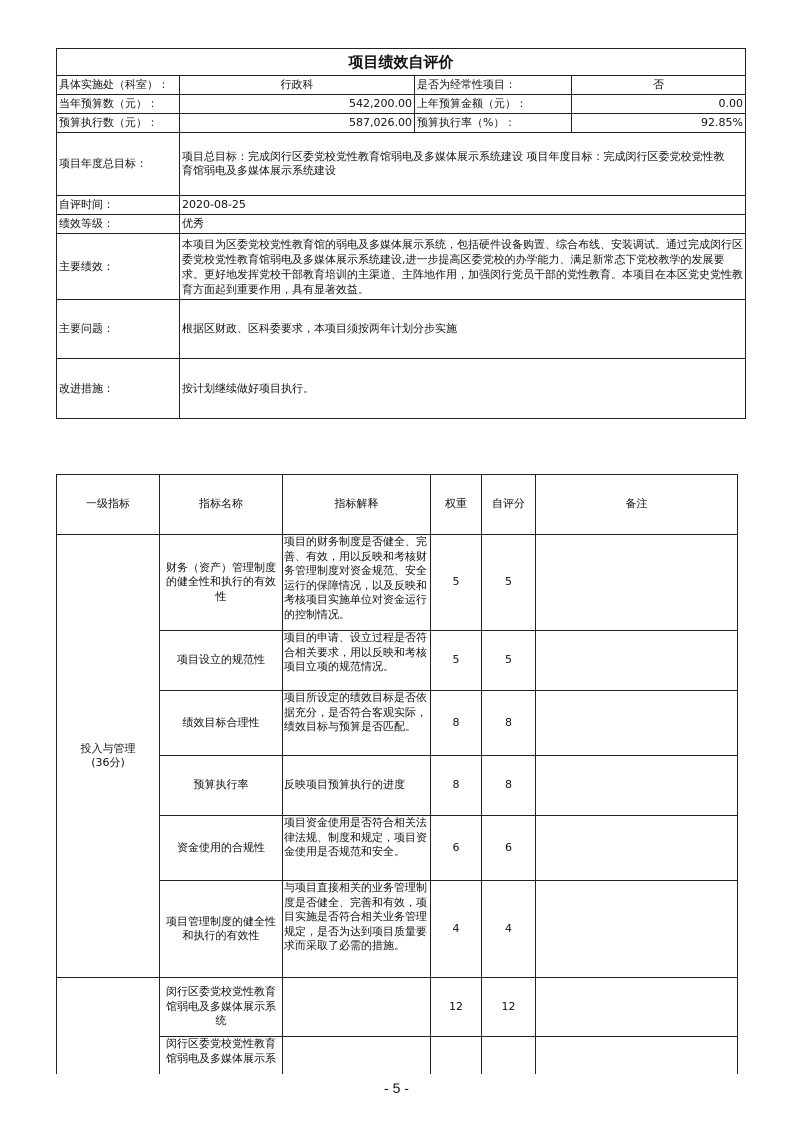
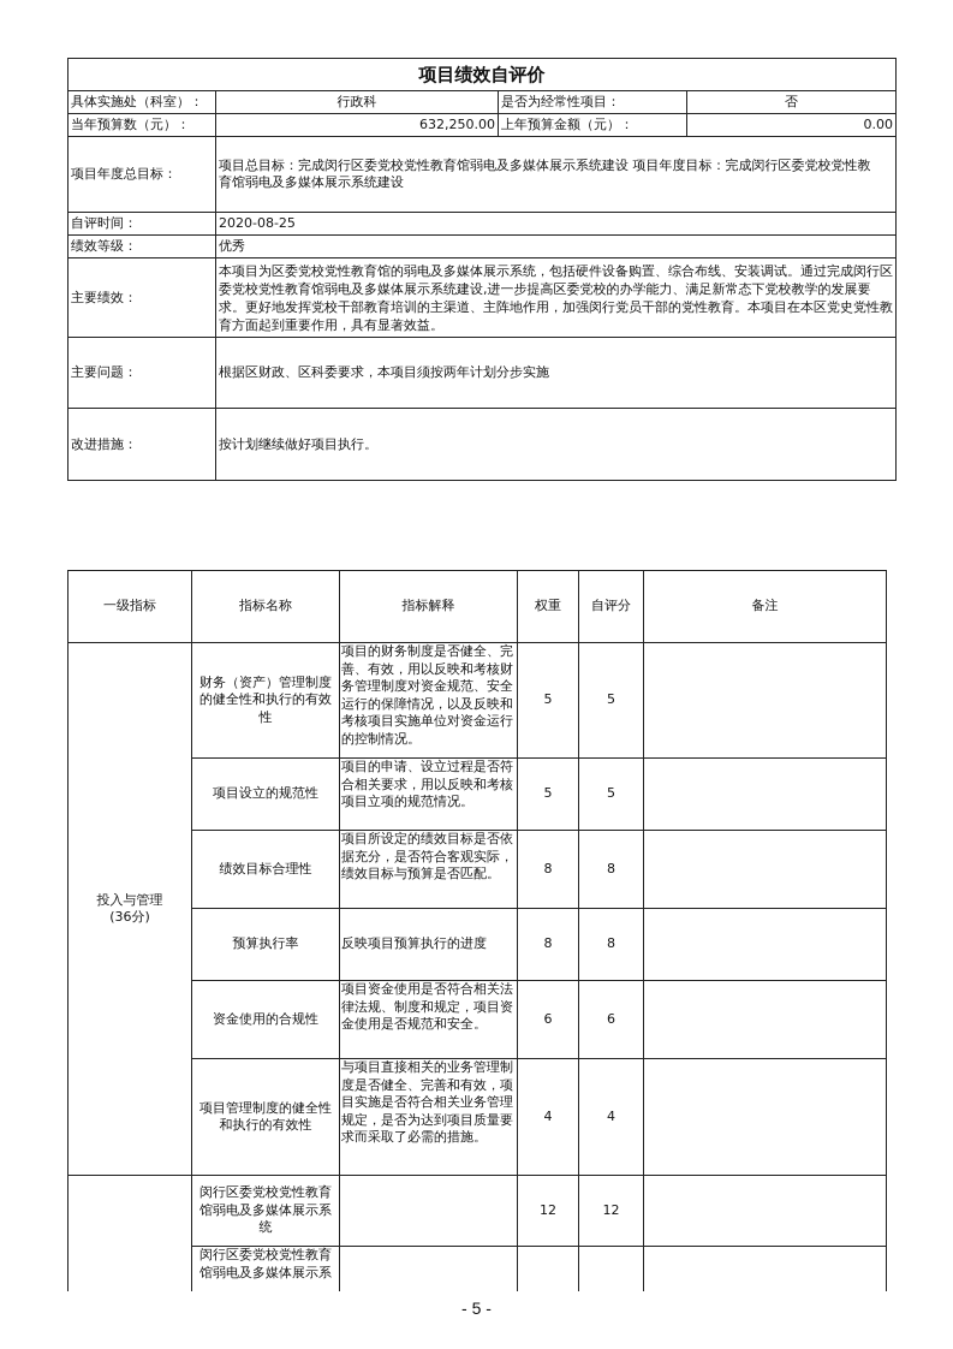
  项目绩效自评价
  具体实施处（科室）：	行政科	是否为经常性项目：	否
- 当年预算数（元）：	542,200.00	上年预算金额（元）：	0.00
+ 当年预算数（元）：	632,250.00	上年预算金额（元）：	0.00
- 预算执行数（元）：	587,026.00	预算执行率（%）：	92.85%
  项目年度总目标：	项目总目标：完成闵行区委党校党性教育馆弱电及多媒体展示系统建设 项目年度目标：完成闵行区委党校党性教育馆弱电及多媒体展示系统建设
  自评时间：	2020-08-25
  绩效等级：	优秀
  主要绩效：	本项目为区委党校党性教育馆的弱电及多媒体展示系统，包括硬件设备购置、综合布线、安装调试。通过完成闵行区委党校党性教育馆弱电及多媒体展示系统建设,进一步提高区委党校的办学能力、满足新常态下党校教学的发展要求。更好地发挥党校干部教育培训的主渠道、主阵地作用，加强闵行党员干部的党性教育。本项目在本区党史党性教育方面起到重要作用，具有显著效益。
  主要问题：	根据区财政、区科委要求，本项目须按两年计划分步实施
  改进措施：	按计划继续做好项目执行。
  一级指标	指标名称	指标解释	权重	自评分	备注
  投入与管理 (36分)	财务（资产）管理制度的健全性和执行的有效性	项目的财务制度是否健全、完善、有效，用以反映和考核财务管理制度对资金规范、安全运行的保障情况，以及反映和考核项目实施单位对资金运行的控制情况。	5	5
  项目设立的规范性	项目的申请、设立过程是否符合相关要求，用以反映和考核项目立项的规范情况。	5	5
  绩效目标合理性	项目所设定的绩效目标是否依据充分，是否符合客观实际，绩效目标与预算是否匹配。	8	8
  预算执行率	反映项目预算执行的进度	8	8
  资金使用的合规性	项目资金使用是否符合相关法律法规、制度和规定，项目资金使用是否规范和安全。	6	6
  项目管理制度的健全性和执行的有效性	与项目直接相关的业务管理制度是否健全、完善和有效，项目实施是否符合相关业务管理规定，是否为达到项目质量要求而采取了必需的措施。	4	4
  	闵行区委党校党性教育馆弱电及多媒体展示系统		12	12
  闵行区委党校党性教育馆弱电及多媒体展示系
  - 5 -
